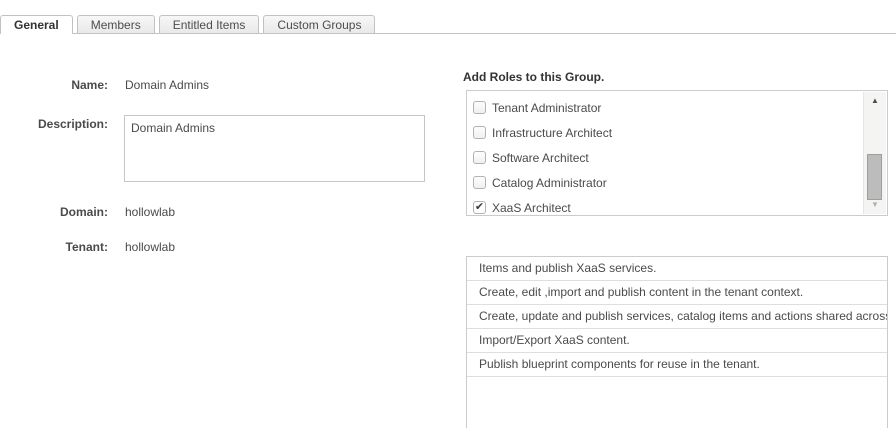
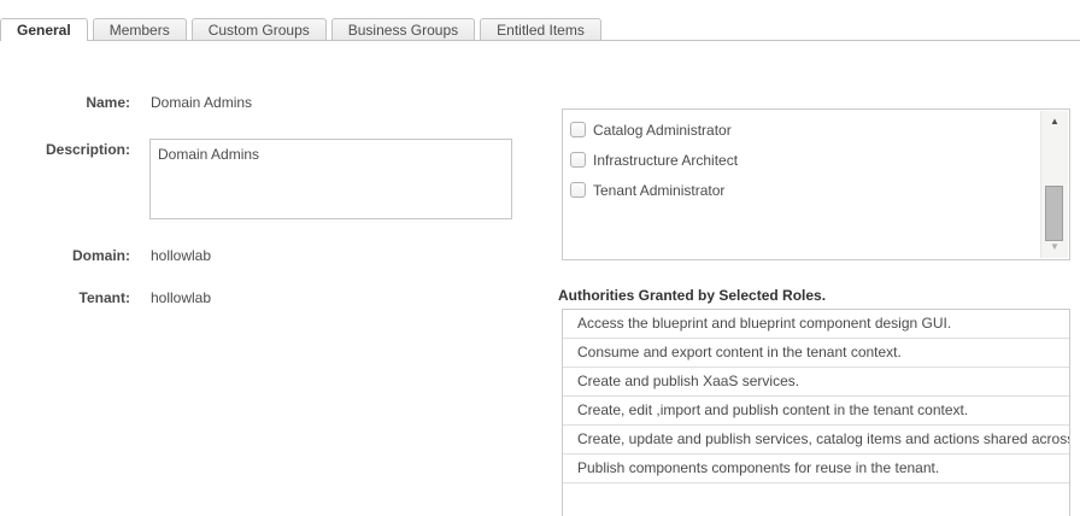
  General
  Members
- Entitled Items
+ Custom Groups
+ Business Groups
- Custom Groups
+ Entitled Items
  Name:
  Domain Admins
  Description:
  Domain Admins
  Domain:
  hollowlab
  Tenant:
  hollowlab
- Add Roles to this Group.
- Tenant Administrator
+ Catalog Administrator
  Infrastructure Architect
- Software Architect
- Catalog Administrator
+ Tenant Administrator
- ✔
- XaaS Architect
  ▲
  ▼
+ Authorities Granted by Selected Roles.
+ Access the blueprint and blueprint component design GUI.
+ Consume and export content in the tenant context.
- Items and publish XaaS services.
+ Create and publish XaaS services.
  Create, edit ,import and publish content in the tenant context.
  Create, update and publish services, catalog items and actions shared acros
- Import/Export XaaS content.
- Publish blueprint components for reuse in the tenant.
+ Publish components components for reuse in the tenant.
